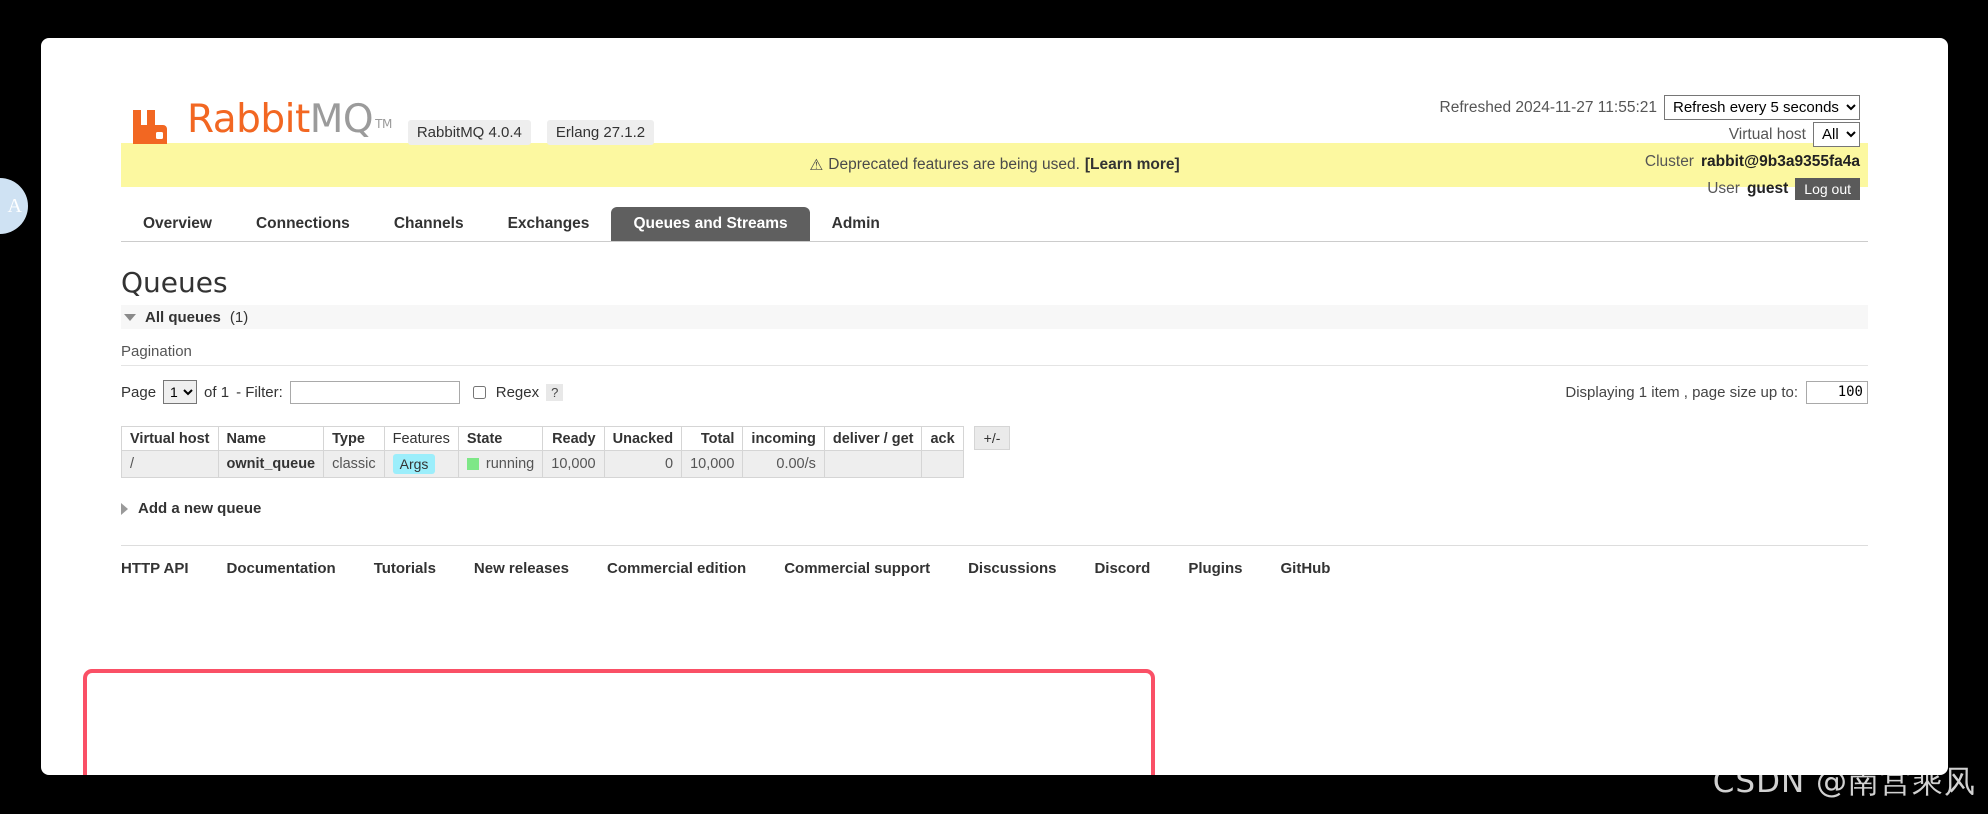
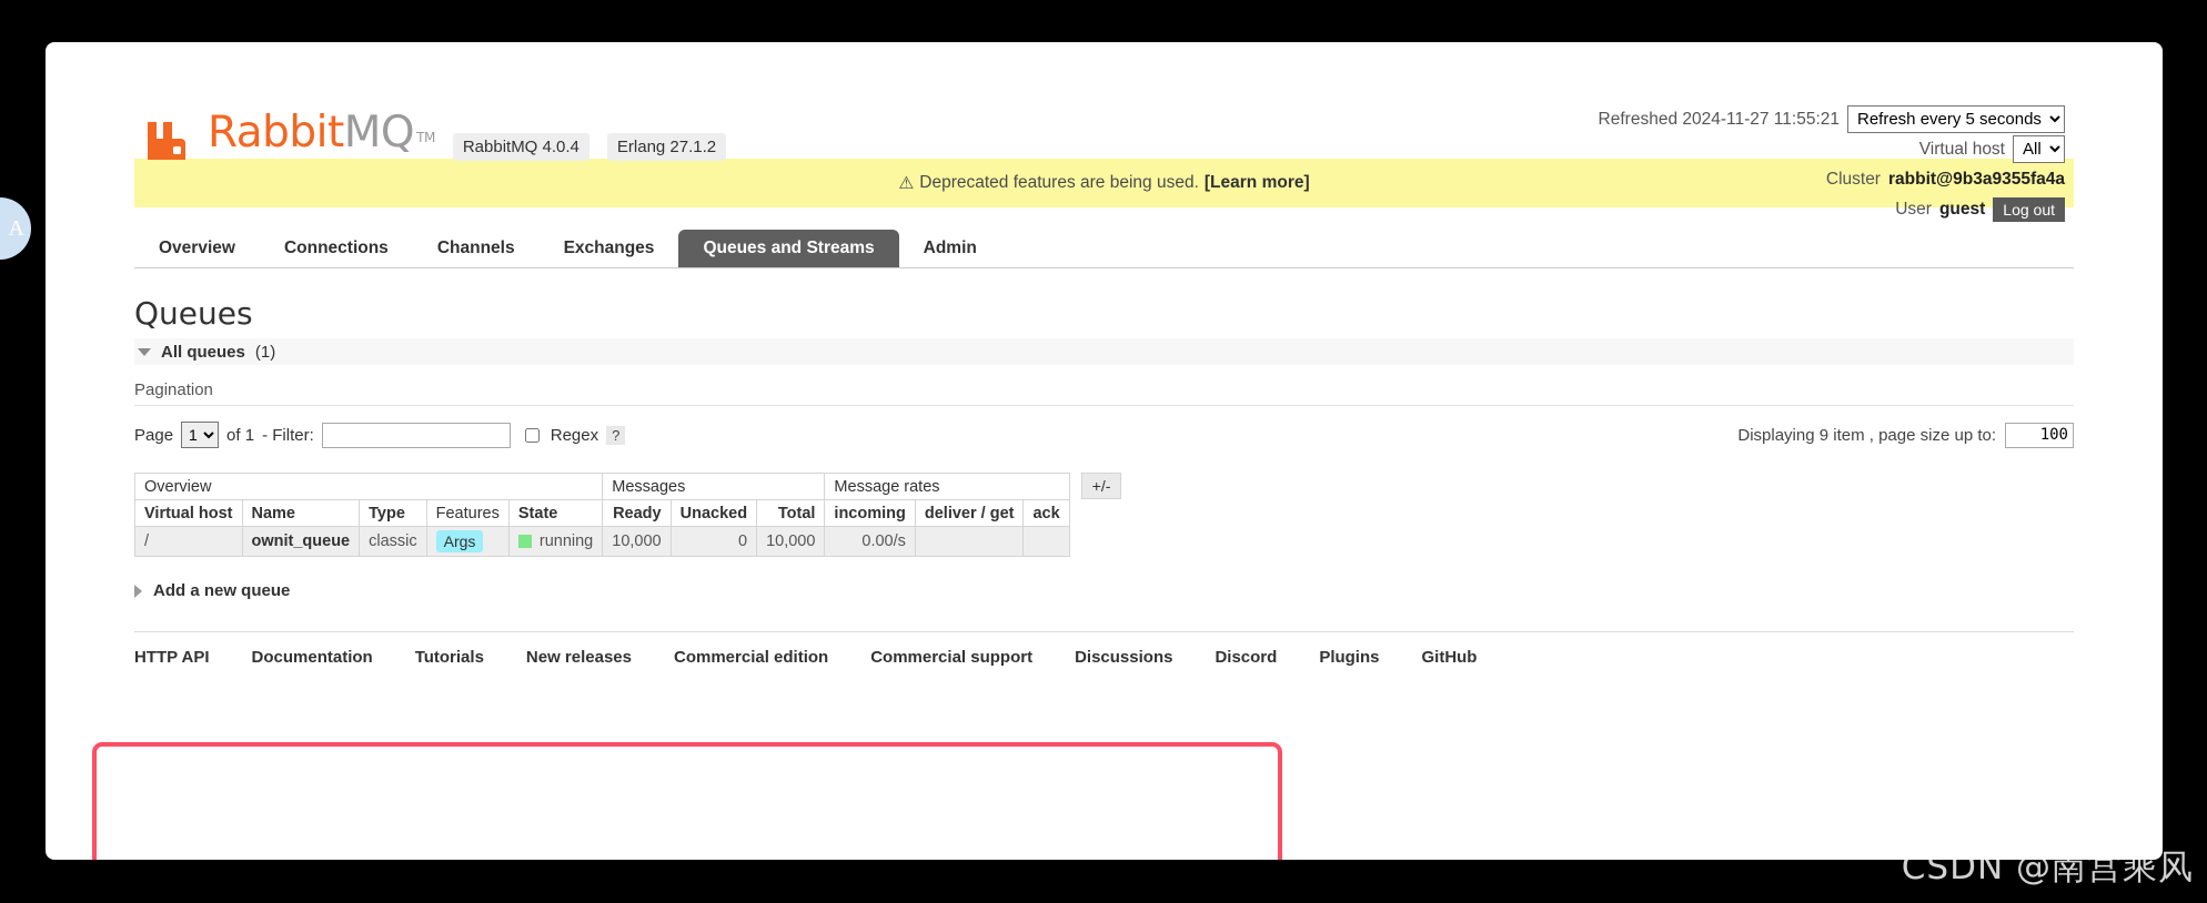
  A
  RabbitMQ TM
  RabbitMQ 4.0.4
  Erlang 27.1.2
  Refreshed 2024-11-27 11:55:21
  Refresh every 5 seconds
  Virtual host
  All
  Cluster
  rabbit@9b3a9355fa4a
  User
  guest
  Log out
  ⚠
  Deprecated features are being used.
  [Learn more]
  Overview
  Connections
  Channels
  Exchanges
  Queues and Streams
  Admin
  Queues
  All queues
  (1)
  Pagination
  Page
  1
  of 1
  - Filter:
  Regex
  ?
- Displaying 1 item , page size up to:
+ Displaying 9 item , page size up to:
  100
+ Overview	Messages	Message rates
  Virtual host	Name	Type	Features	State	Ready	Unacked	Total	incoming	deliver / get	ack
  /	ownit_queue	classic	Args	running	10,000	0	10,000	0.00/s
  +/-
  Add a new queue
  HTTP API
  Documentation
  Tutorials
  New releases
  Commercial edition
  Commercial support
  Discussions
  Discord
  Plugins
  GitHub
  CSDN @南宫乘风
